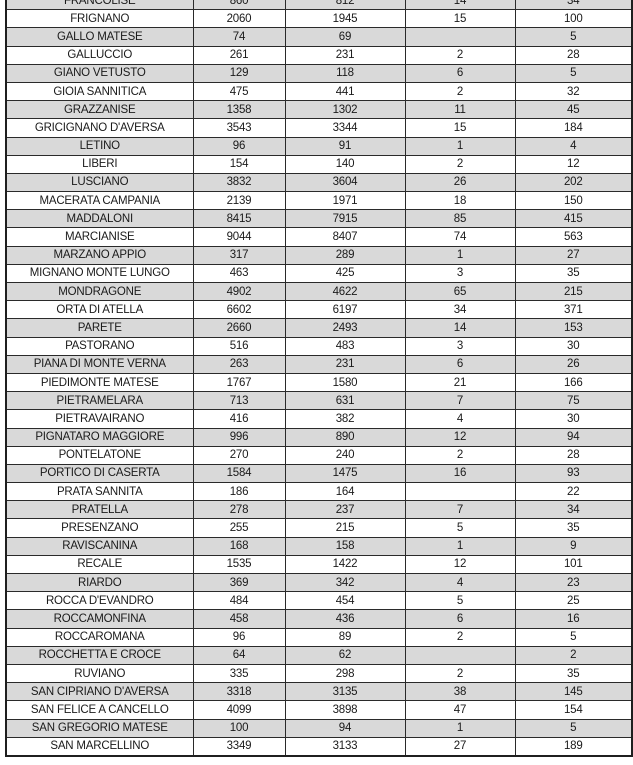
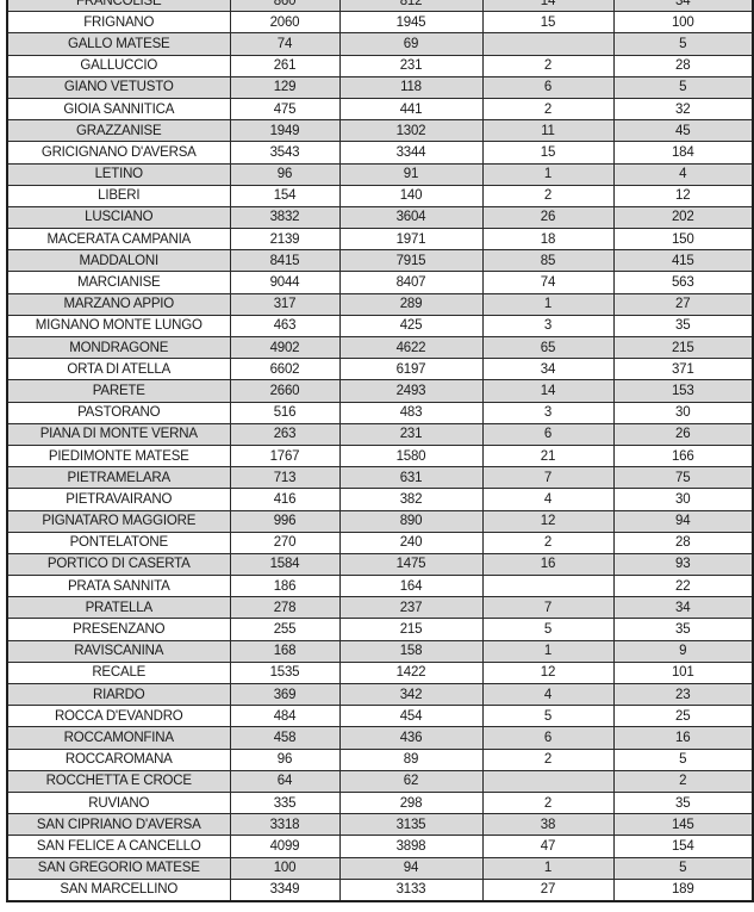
  FRANCOLISE	860	812	14	34
  FRIGNANO	2060	1945	15	100
  GALLO MATESE	74	69		5
  GALLUCCIO	261	231	2	28
  GIANO VETUSTO	129	118	6	5
  GIOIA SANNITICA	475	441	2	32
- GRAZZANISE	1358	1302	11	45
+ GRAZZANISE	1949	1302	11	45
  GRICIGNANO D'AVERSA	3543	3344	15	184
  LETINO	96	91	1	4
  LIBERI	154	140	2	12
  LUSCIANO	3832	3604	26	202
  MACERATA CAMPANIA	2139	1971	18	150
  MADDALONI	8415	7915	85	415
  MARCIANISE	9044	8407	74	563
  MARZANO APPIO	317	289	1	27
  MIGNANO MONTE LUNGO	463	425	3	35
  MONDRAGONE	4902	4622	65	215
  ORTA DI ATELLA	6602	6197	34	371
  PARETE	2660	2493	14	153
  PASTORANO	516	483	3	30
  PIANA DI MONTE VERNA	263	231	6	26
  PIEDIMONTE MATESE	1767	1580	21	166
  PIETRAMELARA	713	631	7	75
  PIETRAVAIRANO	416	382	4	30
  PIGNATARO MAGGIORE	996	890	12	94
  PONTELATONE	270	240	2	28
  PORTICO DI CASERTA	1584	1475	16	93
  PRATA SANNITA	186	164		22
  PRATELLA	278	237	7	34
  PRESENZANO	255	215	5	35
  RAVISCANINA	168	158	1	9
  RECALE	1535	1422	12	101
  RIARDO	369	342	4	23
  ROCCA D'EVANDRO	484	454	5	25
  ROCCAMONFINA	458	436	6	16
  ROCCAROMANA	96	89	2	5
  ROCCHETTA E CROCE	64	62		2
  RUVIANO	335	298	2	35
  SAN CIPRIANO D'AVERSA	3318	3135	38	145
  SAN FELICE A CANCELLO	4099	3898	47	154
  SAN GREGORIO MATESE	100	94	1	5
  SAN MARCELLINO	3349	3133	27	189
